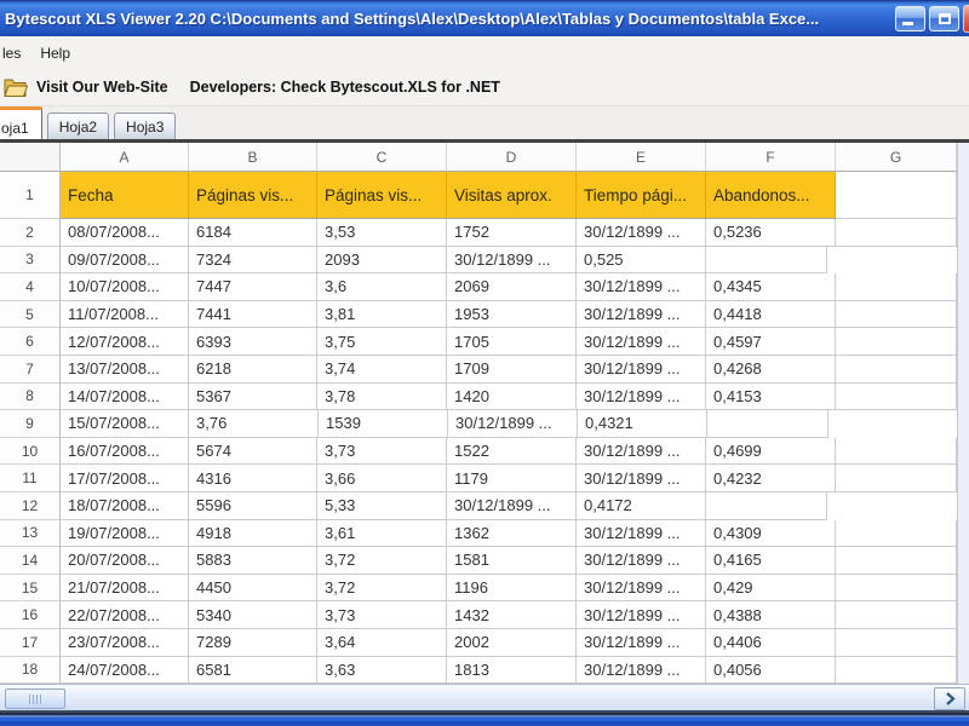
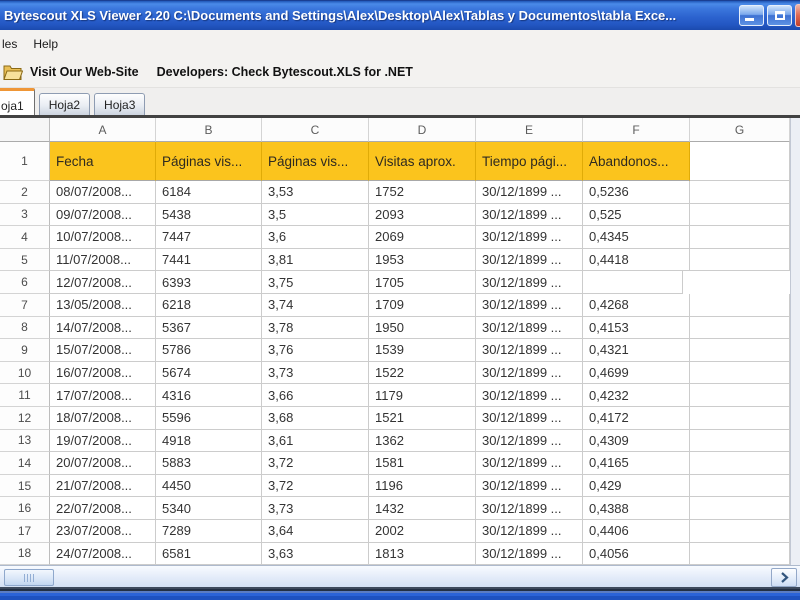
  Bytescout XLS Viewer 2.20 C:\Documents and Settings\Alex\Desktop\Alex\Tablas y Documentos\tabla Exce...
  les
  Help
  Visit Our Web-Site
  Developers: Check Bytescout.XLS for .NET
  oja1
  Hoja2
  Hoja3
  A
  B
  C
  D
  E
  F
  G
  1
  Fecha
  Páginas vis...
  Páginas vis...
  Visitas aprox.
  Tiempo pági...
  Abandonos...
  2
  08/07/2008...
  6184
  3,53
  1752
  30/12/1899 ...
  0,5236
  3
  09/07/2008...
- 7324
+ 5438
+ 3,5
  2093
  30/12/1899 ...
  0,525
  4
  10/07/2008...
  7447
  3,6
  2069
  30/12/1899 ...
  0,4345
  5
  11/07/2008...
  7441
  3,81
  1953
  30/12/1899 ...
  0,4418
  6
  12/07/2008...
  6393
  3,75
  1705
  30/12/1899 ...
- 0,4597
  7
- 13/07/2008...
+ 13/05/2008...
  6218
  3,74
  1709
  30/12/1899 ...
  0,4268
  8
  14/07/2008...
  5367
  3,78
- 1420
+ 1950
  30/12/1899 ...
  0,4153
  9
  15/07/2008...
+ 5786
  3,76
  1539
  30/12/1899 ...
  0,4321
  10
  16/07/2008...
  5674
  3,73
  1522
  30/12/1899 ...
  0,4699
  11
  17/07/2008...
  4316
  3,66
  1179
  30/12/1899 ...
  0,4232
  12
  18/07/2008...
  5596
- 5,33
+ 3,68
+ 1521
  30/12/1899 ...
  0,4172
  13
  19/07/2008...
  4918
  3,61
  1362
  30/12/1899 ...
  0,4309
  14
  20/07/2008...
  5883
  3,72
  1581
  30/12/1899 ...
  0,4165
  15
  21/07/2008...
  4450
  3,72
  1196
  30/12/1899 ...
  0,429
  16
  22/07/2008...
  5340
  3,73
  1432
  30/12/1899 ...
  0,4388
  17
  23/07/2008...
  7289
  3,64
  2002
  30/12/1899 ...
  0,4406
  18
  24/07/2008...
  6581
  3,63
  1813
  30/12/1899 ...
  0,4056
